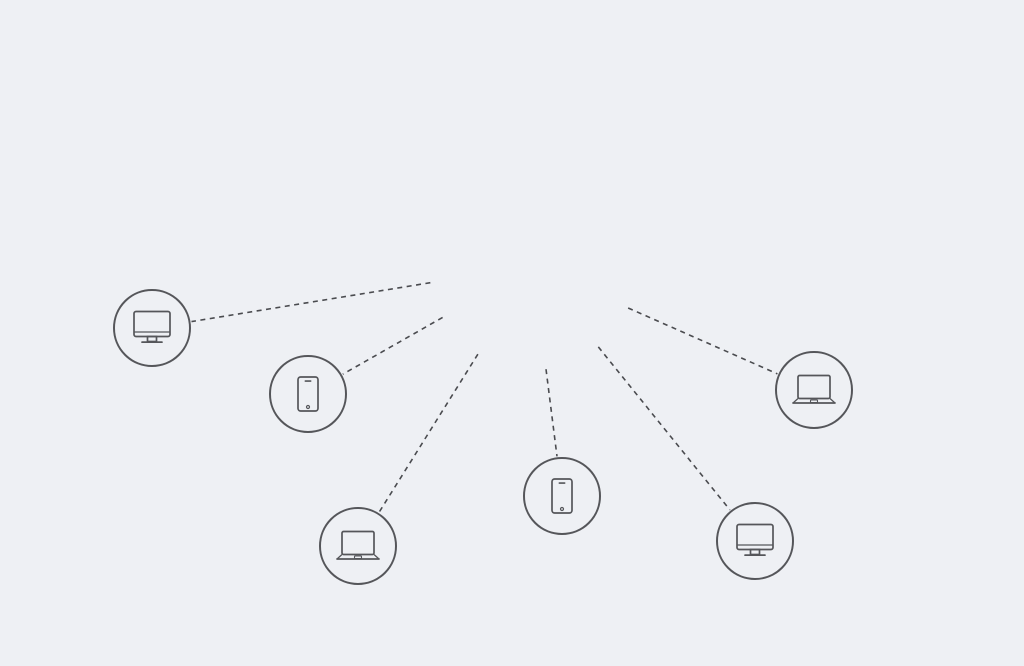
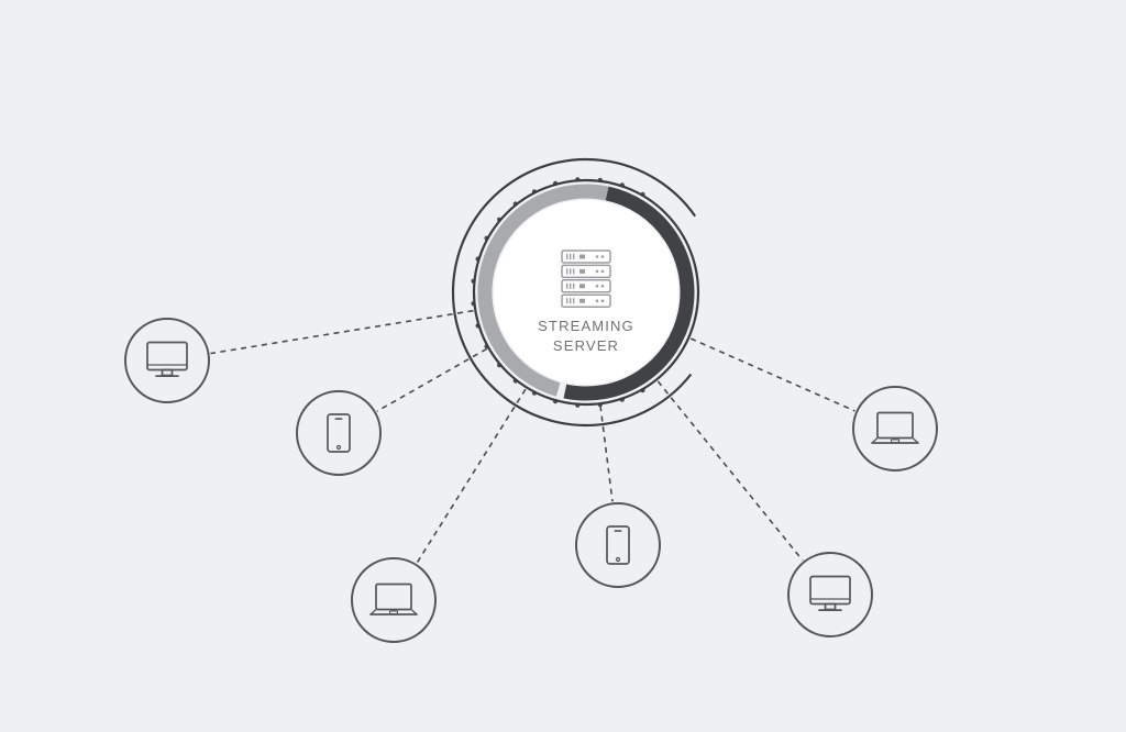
+ STREAMING
+ SERVER
